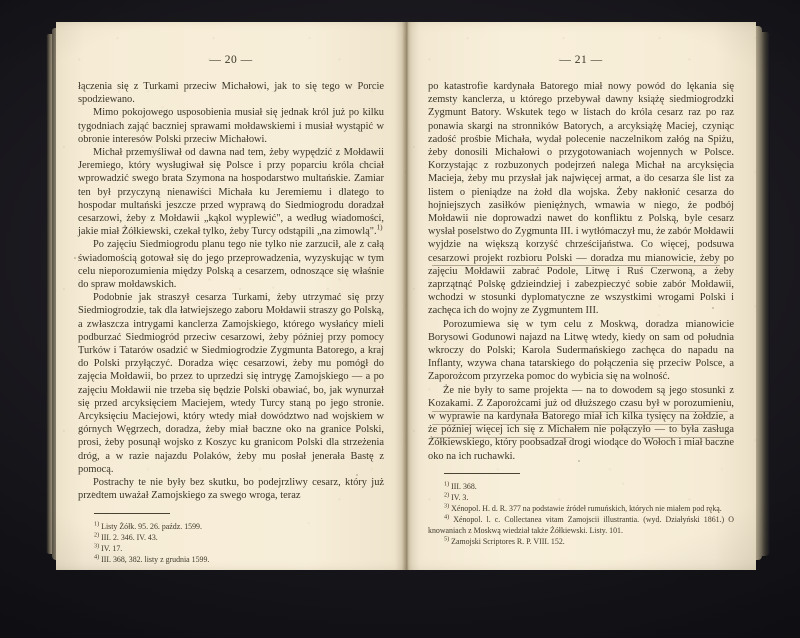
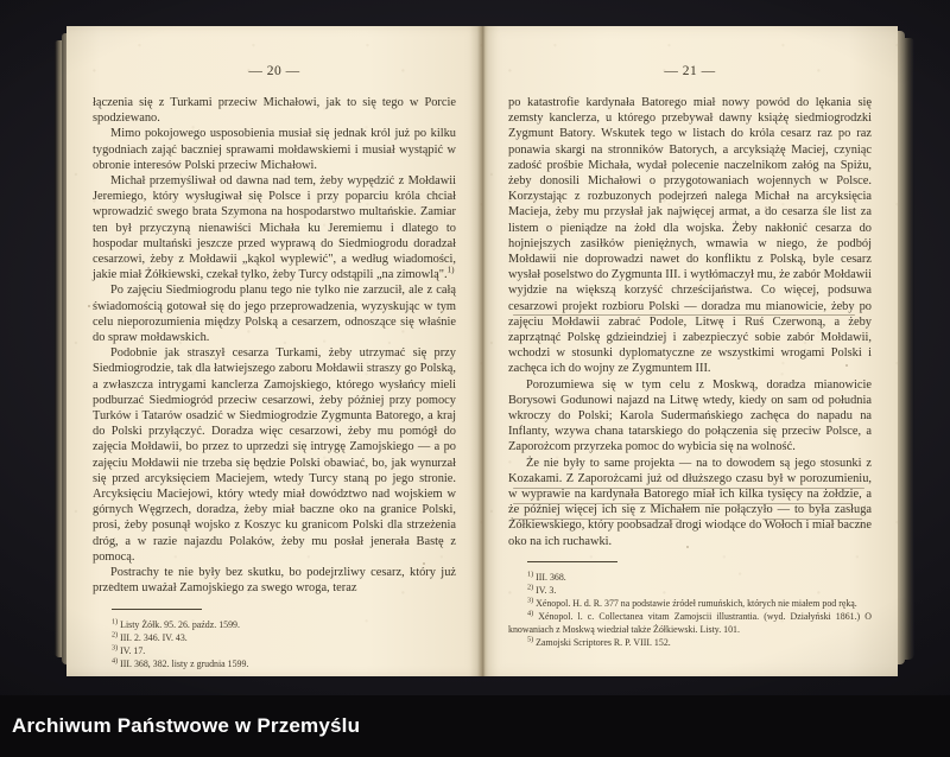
+ Archiwum Państwowe w Przemyślu
